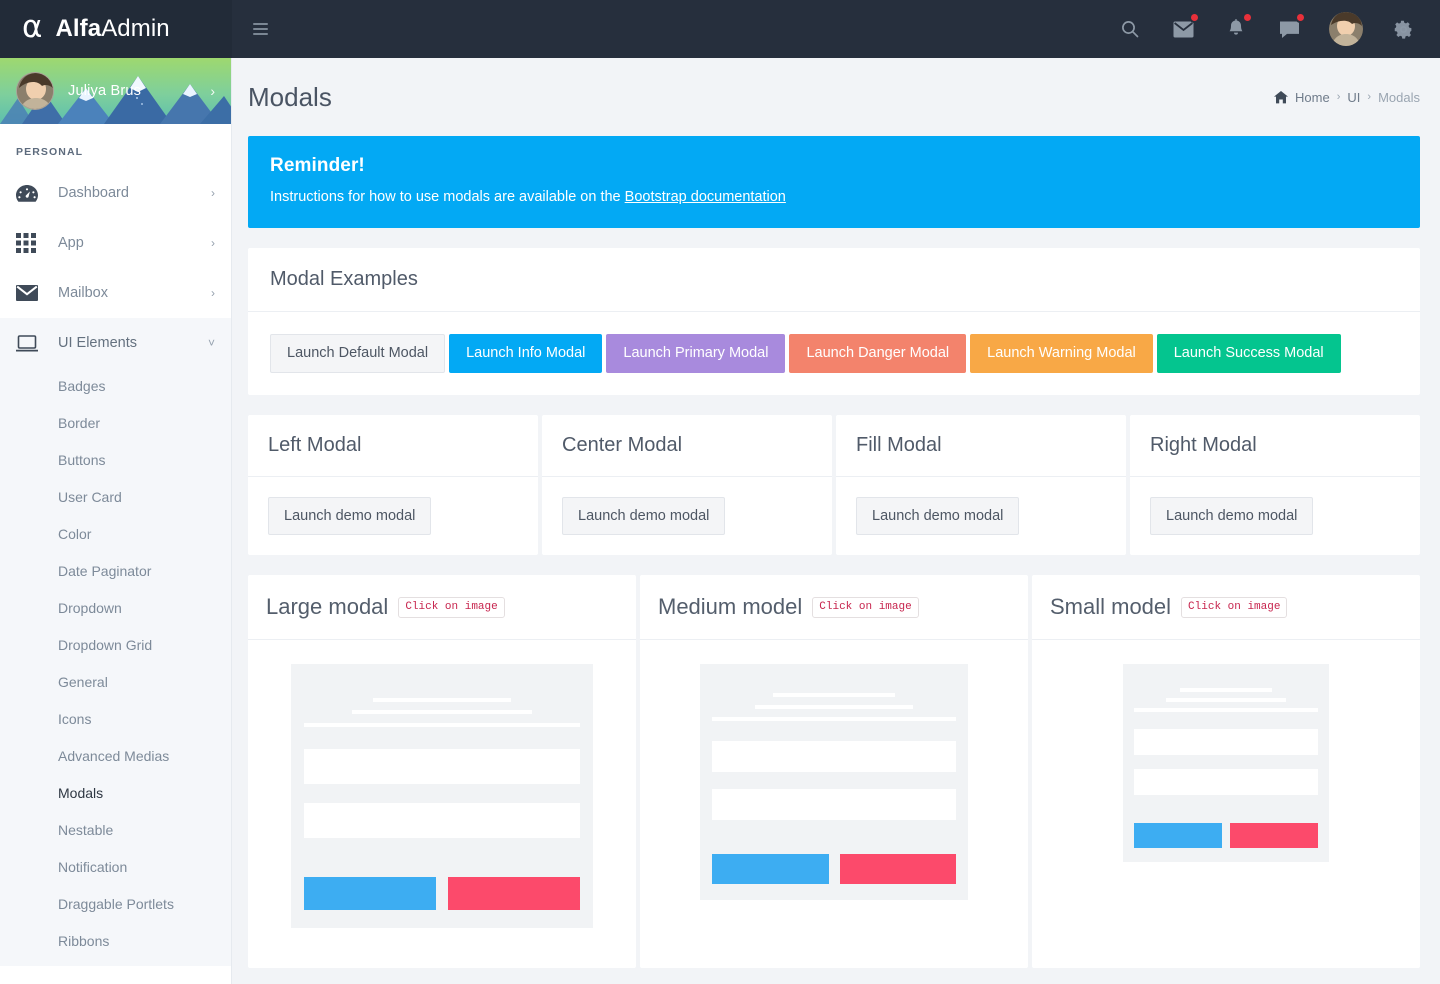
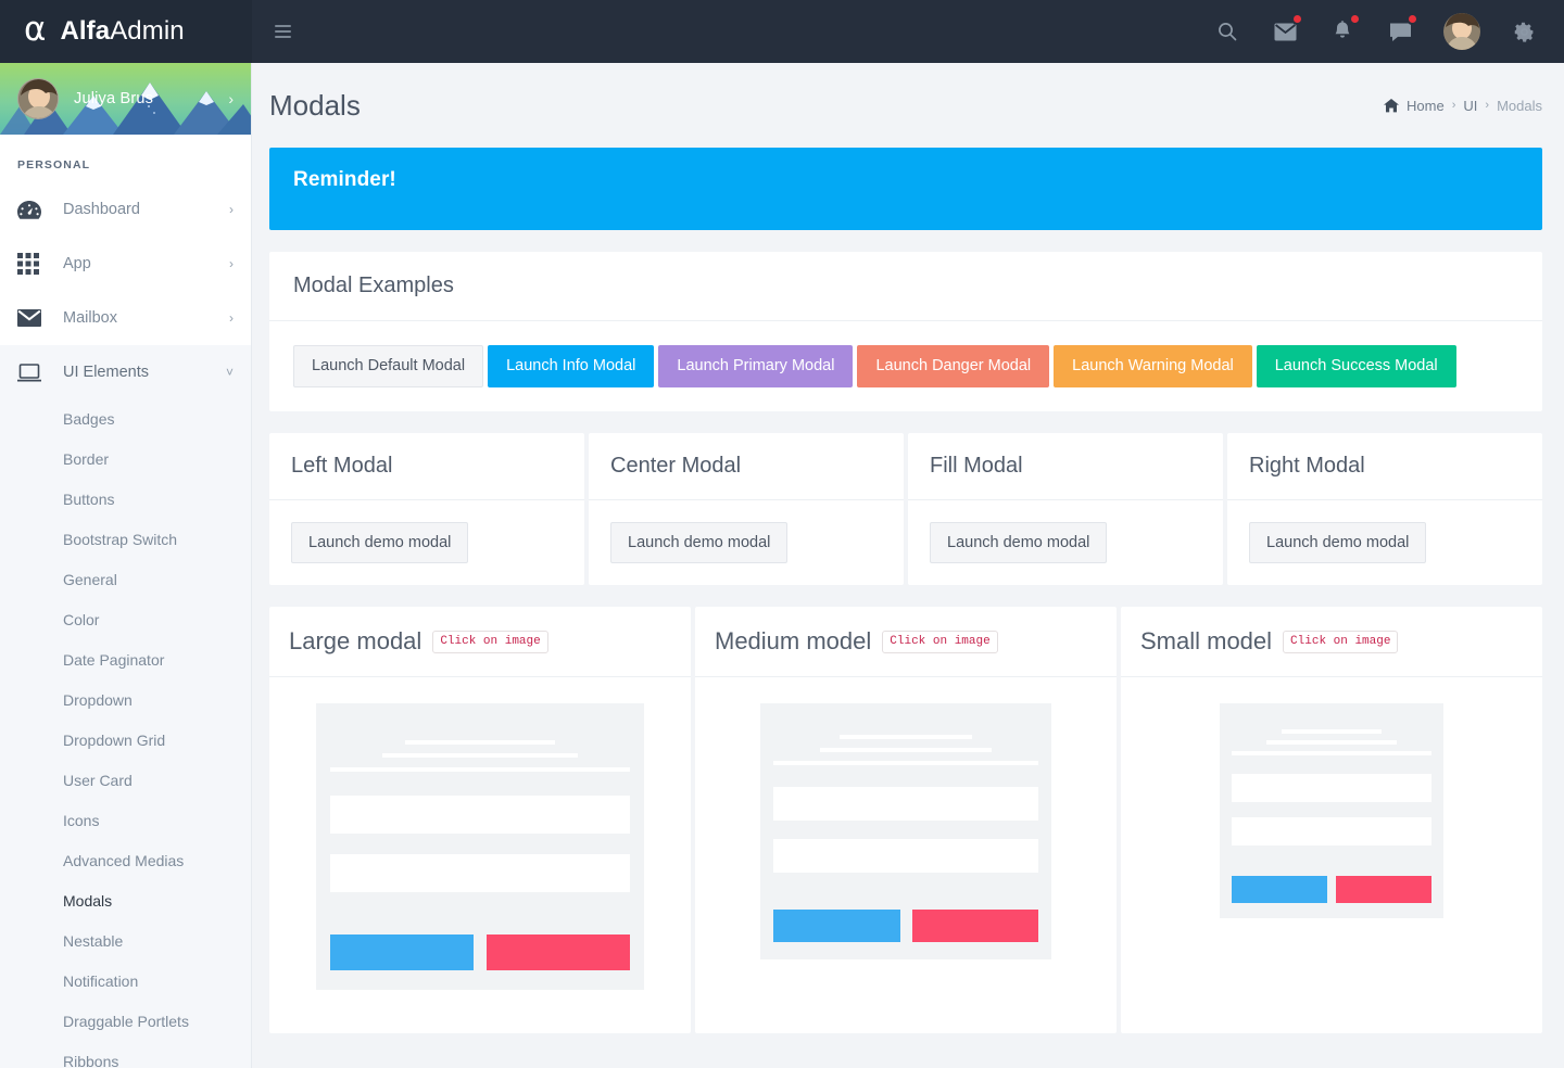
  α
  AlfaAdmin
  Juliya Brus
  ›
  PERSONAL
  Dashboard
  ›
  App
  ›
  Mailbox
  ›
  UI Elements
  ˅
  Badges
  Border
  Buttons
+ Bootstrap Switch
- User Card
+ General
  Color
  Date Paginator
  Dropdown
  Dropdown Grid
- General
+ User Card
  Icons
  Advanced Medias
  Modals
  Nestable
  Notification
  Draggable Portlets
  Ribbons
  Modals
  Home
  ›
  UI
  ›
  Modals
  Reminder!
- Instructions for how to use modals are available on the Bootstrap documentation
  Modal Examples
  Launch Default Modal
  Launch Info Modal
  Launch Primary Modal
  Launch Danger Modal
  Launch Warning Modal
  Launch Success Modal
  Left Modal
  Launch demo modal
  Center Modal
  Launch demo modal
  Fill Modal
  Launch demo modal
  Right Modal
  Launch demo modal
  Large modal
  Click on image
  Medium model
  Click on image
  Small model
  Click on image
